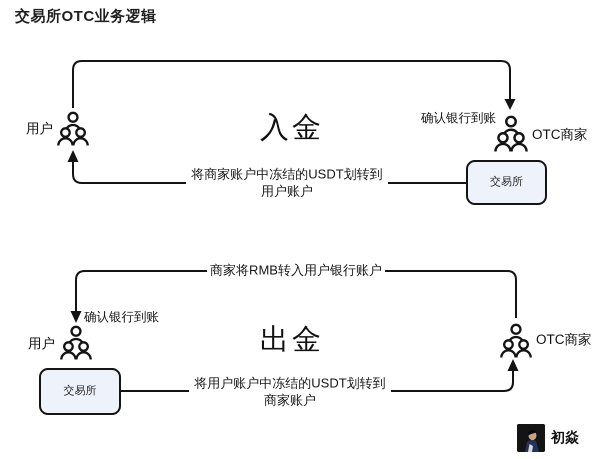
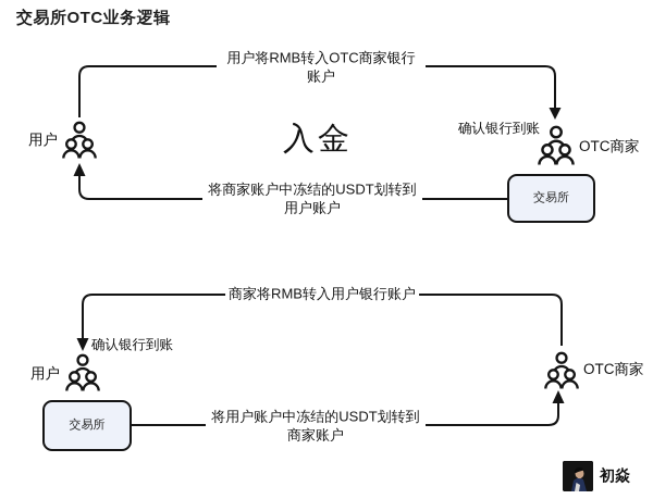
  交易所OTC业务逻辑
  入金
+ 用户将RMB转入OTC商家银行账户
  将商家账户中冻结的USDT划转到用户账户
  用户
  确认银行到账
  OTC商家
  交易所
- 出金
  商家将RMB转入用户银行账户
  将用户账户中冻结的USDT划转到商家账户
  确认银行到账
  用户
  OTC商家
  交易所
  初焱
